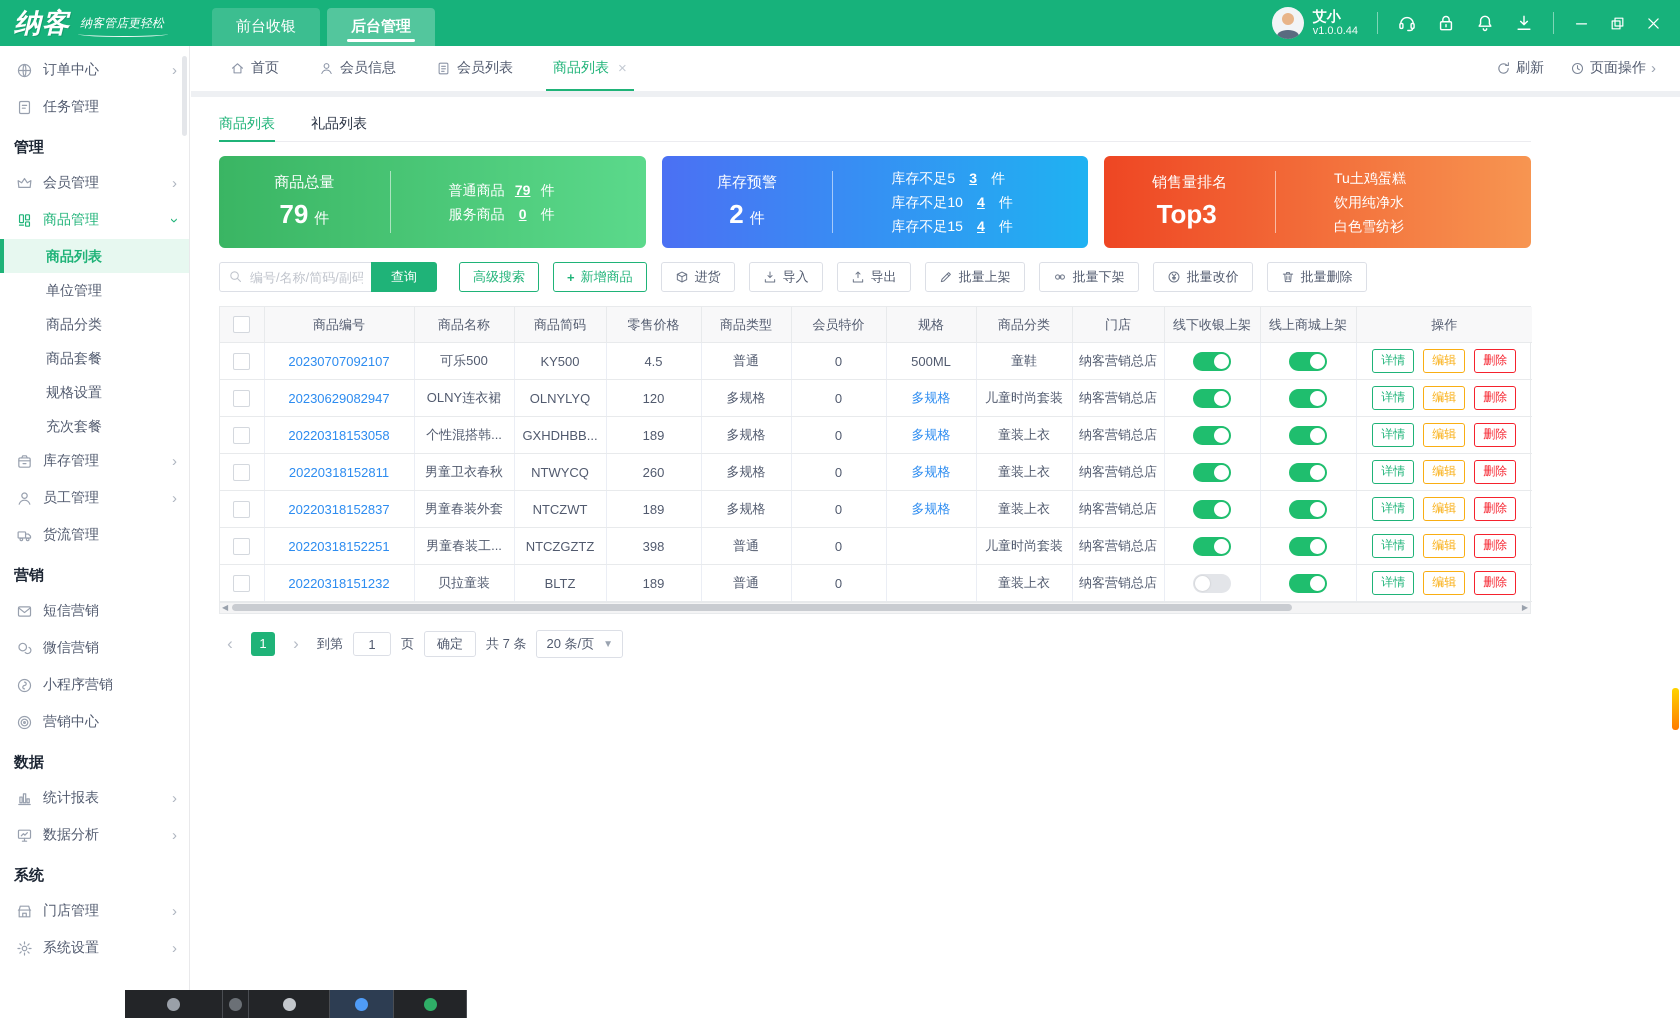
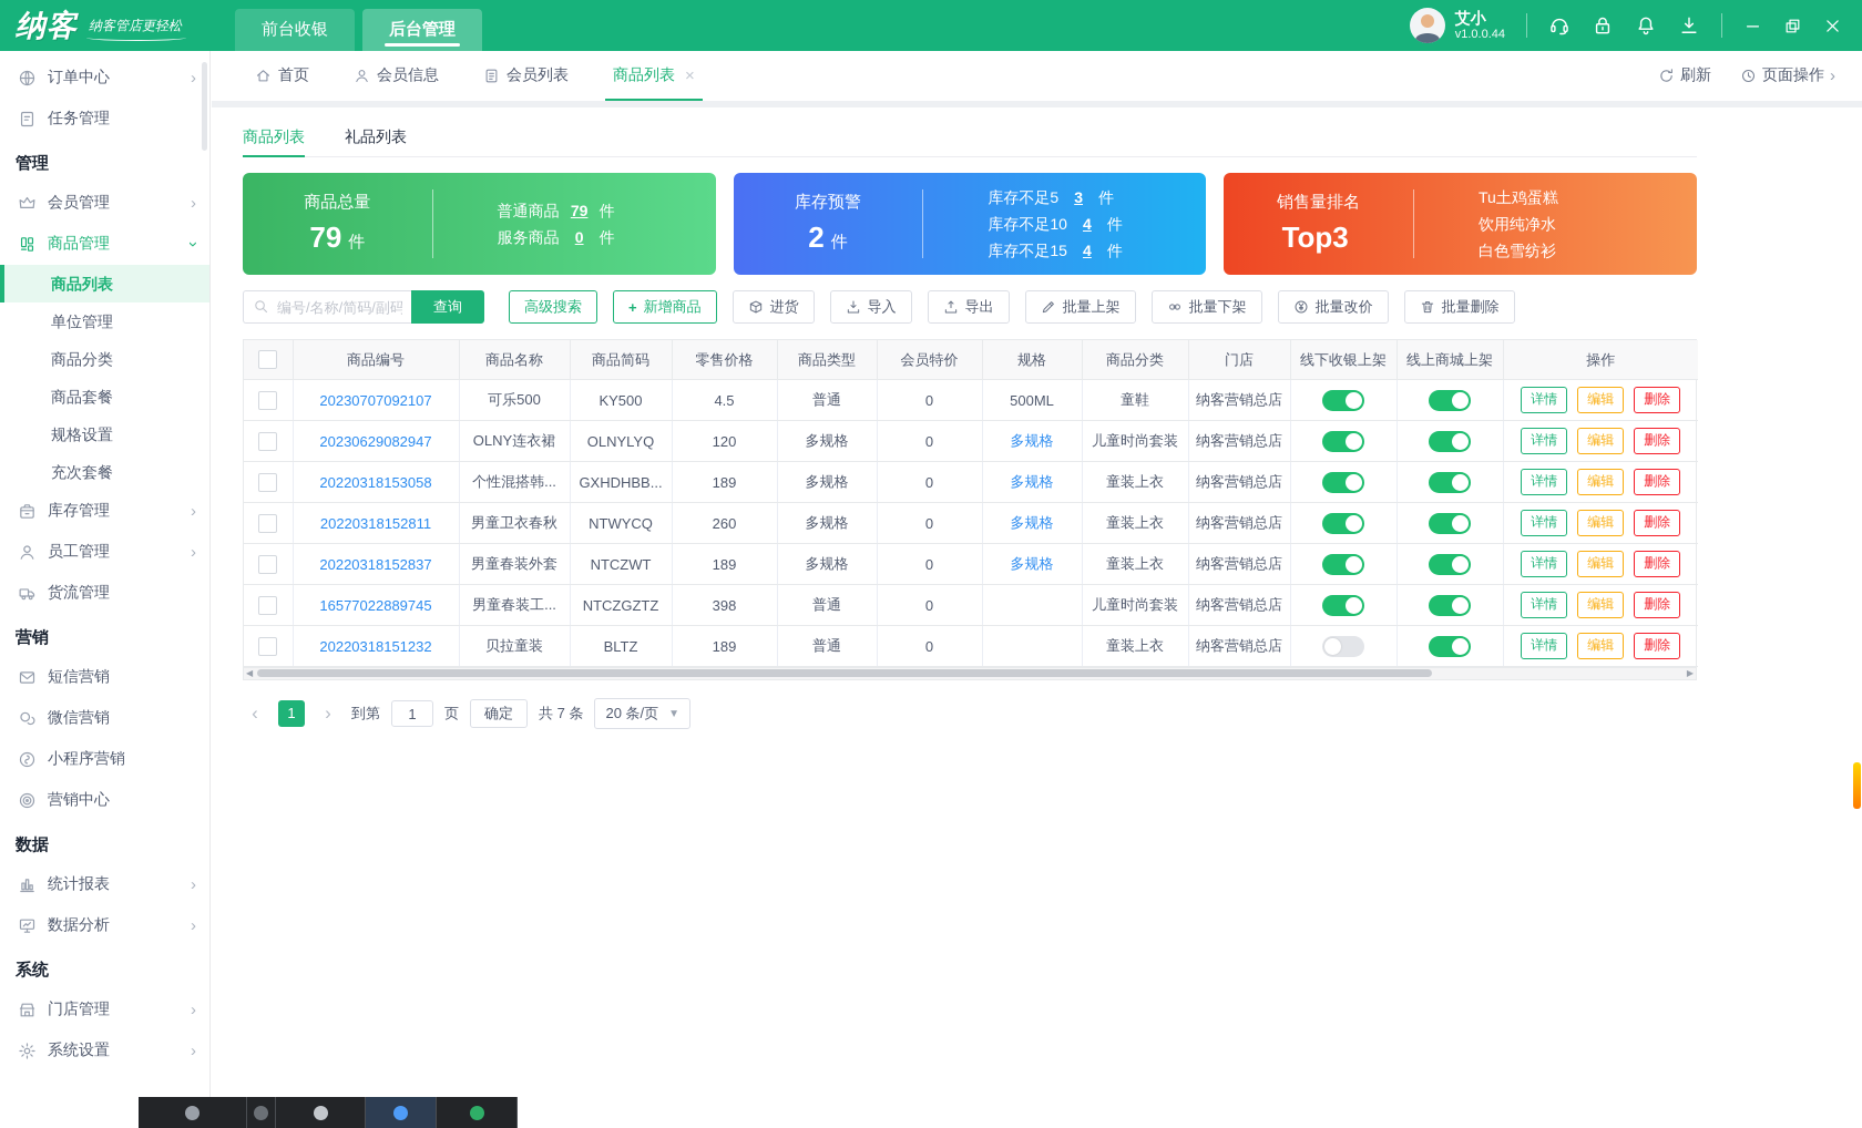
  纳客
  纳客管店更轻松
  前台收银
  后台管理
  艾小
  v1.0.0.44
  订单中心
  ›
  任务管理
  管理
  会员管理
  ›
  商品管理
  商品列表
  单位管理
  商品分类
  商品套餐
  规格设置
  充次套餐
  库存管理
  ›
  员工管理
  ›
  货流管理
  营销
  短信营销
  微信营销
  小程序营销
  营销中心
  数据
  统计报表
  ›
  数据分析
  ›
  系统
  门店管理
  ›
  系统设置
  ›
  首页
  会员信息
  会员列表
  商品列表
  ×
  刷新
  页面操作
  ›
  商品列表
  礼品列表
  商品总量
  79 件
  普通商品
  79
  件
  服务商品
  0
  件
  库存预警
  2 件
  库存不足5
  3
  件
  库存不足10
  4
  件
  库存不足15
  4
  件
  销售量排名
  Top3
  Tu土鸡蛋糕
  饮用纯净水
  白色雪纺衫
  编号/名称/简码/副码
  查询
  高级搜索
  +
  新增商品
  进货
  导入
  导出
  批量上架
  批量下架
  批量改价
  批量删除
  	商品编号	商品名称	商品简码	零售价格	商品类型	会员特价	规格	商品分类	门店	线下收银上架	线上商城上架	操作
  	20230707092107	可乐500	KY500	4.5	普通	0	500ML	童鞋	纳客营销总店			详情 编辑 删除
  	20230629082947	OLNY连衣裙	OLNYLYQ	120	多规格	0	多规格	儿童时尚套装	纳客营销总店			详情 编辑 删除
  	20220318153058	个性混搭韩...	GXHDHBB...	189	多规格	0	多规格	童装上衣	纳客营销总店			详情 编辑 删除
  	20220318152811	男童卫衣春秋	NTWYCQ	260	多规格	0	多规格	童装上衣	纳客营销总店			详情 编辑 删除
  	20220318152837	男童春装外套	NTCZWT	189	多规格	0	多规格	童装上衣	纳客营销总店			详情 编辑 删除
- 	20220318152251	男童春装工...	NTCZGZTZ	398	普通	0		儿童时尚套装	纳客营销总店			详情 编辑 删除
+ 	16577022889745	男童春装工...	NTCZGZTZ	398	普通	0		儿童时尚套装	纳客营销总店			详情 编辑 删除
  	20220318151232	贝拉童装	BLTZ	189	普通	0		童装上衣	纳客营销总店			详情 编辑 删除
  ◀
  ▶
  ‹
  1
  ›
  到第
  1
  页
  确定
  共 7 条
  20 条/页
  ▼
